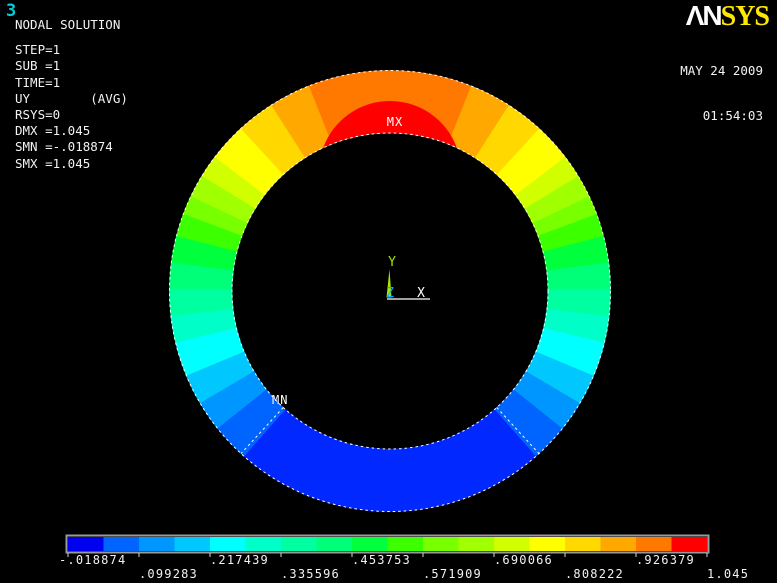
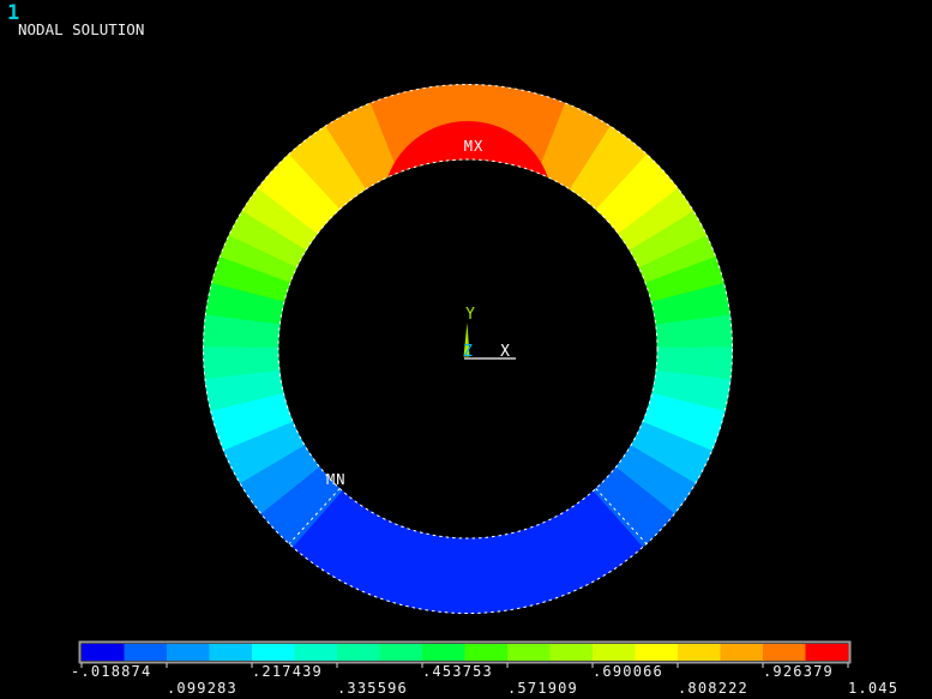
- 3
+ 1
  NODAL SOLUTION
- STEP=1
- SUB =1
- TIME=1
- UY (AVG)
- RSYS=0
- DMX =1.045
- SMN =-.018874
- SMX =1.045
- ΛNSYS
- MAY 24 2009
- 01:54:03
  MX
  MN
  Y
  Z
  X
  -.018874
  .099283
  .217439
  .335596
  .453753
  .571909
  .690066
  .808222
  .926379
  1.045
